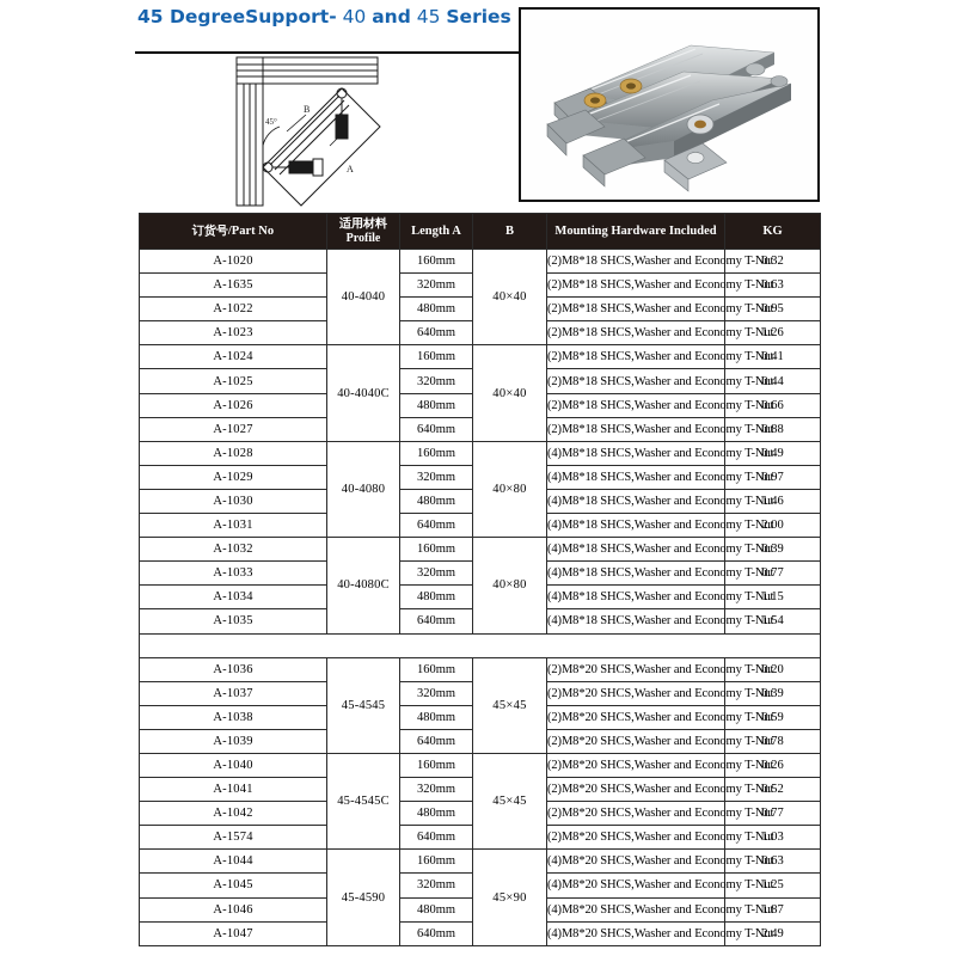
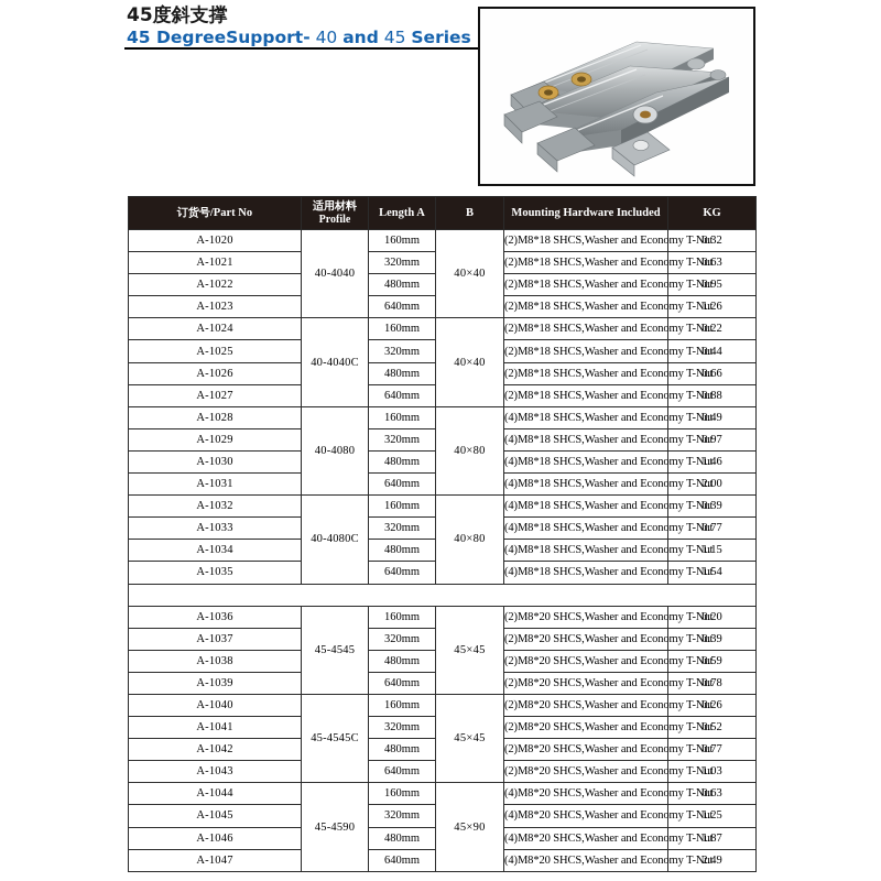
+ 45度斜支撑
  45 DegreeSupport- 40 and 45 Series
- 45°
- B
- A
  订货号/Part No	适用材料 Profile	Length A	B	Mounting Hardware Included	KG
  A-1020	40-4040	160mm	40×40	(2)M8*18 SHCS,Washer and Economy T-N	0.32
- A-1635	320mm	(2)M8*18 SHCS,Washer and Economy T-N	0.63
+ A-1021	320mm	(2)M8*18 SHCS,Washer and Economy T-N	0.63
  A-1022	480mm	(2)M8*18 SHCS,Washer and Economy T-N	0.95
  A-1023	640mm	(2)M8*18 SHCS,Washer and Economy T-N	1.26
- A-1024	40-4040C	160mm	40×40	(2)M8*18 SHCS,Washer and Economy T-N	0.41
+ A-1024	40-4040C	160mm	40×40	(2)M8*18 SHCS,Washer and Economy T-N	0.22
  A-1025	320mm	(2)M8*18 SHCS,Washer and Economy T-N	0.44
  A-1026	480mm	(2)M8*18 SHCS,Washer and Economy T-N	0.66
  A-1027	640mm	(2)M8*18 SHCS,Washer and Economy T-N	0.88
  A-1028	40-4080	160mm	40×80	(4)M8*18 SHCS,Washer and Economy T-N	0.49
  A-1029	320mm	(4)M8*18 SHCS,Washer and Economy T-N	0.97
  A-1030	480mm	(4)M8*18 SHCS,Washer and Economy T-N	1.46
  A-1031	640mm	(4)M8*18 SHCS,Washer and Economy T-N	2.00
  A-1032	40-4080C	160mm	40×80	(4)M8*18 SHCS,Washer and Economy T-N	0.39
  A-1033	320mm	(4)M8*18 SHCS,Washer and Economy T-N	0.77
  A-1034	480mm	(4)M8*18 SHCS,Washer and Economy T-N	1.15
  A-1035	640mm	(4)M8*18 SHCS,Washer and Economy T-N	1.54
  A-1036	45-4545	160mm	45×45	(2)M8*20 SHCS,Washer and Economy T-N	0.20
  A-1037	320mm	(2)M8*20 SHCS,Washer and Economy T-N	0.39
  A-1038	480mm	(2)M8*20 SHCS,Washer and Economy T-N	0.59
  A-1039	640mm	(2)M8*20 SHCS,Washer and Economy T-N	0.78
  A-1040	45-4545C	160mm	45×45	(2)M8*20 SHCS,Washer and Economy T-N	0.26
  A-1041	320mm	(2)M8*20 SHCS,Washer and Economy T-N	0.52
  A-1042	480mm	(2)M8*20 SHCS,Washer and Economy T-N	0.77
- A-1574	640mm	(2)M8*20 SHCS,Washer and Economy T-N	1.03
+ A-1043	640mm	(2)M8*20 SHCS,Washer and Economy T-N	1.03
  A-1044	45-4590	160mm	45×90	(4)M8*20 SHCS,Washer and Economy T-N	0.63
  A-1045	320mm	(4)M8*20 SHCS,Washer and Economy T-N	1.25
  A-1046	480mm	(4)M8*20 SHCS,Washer and Economy T-N	1.87
  A-1047	640mm	(4)M8*20 SHCS,Washer and Economy T-N	2.49
